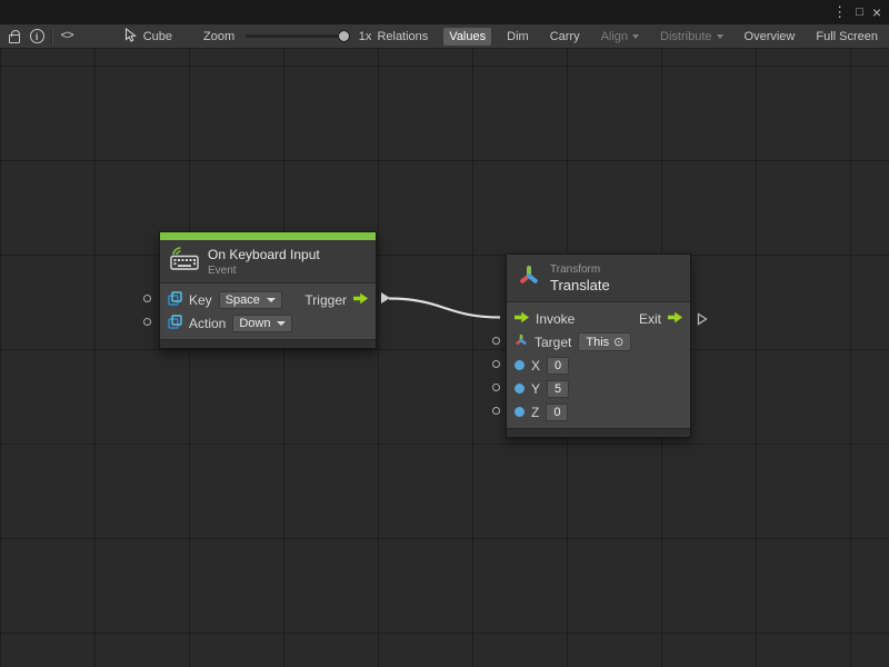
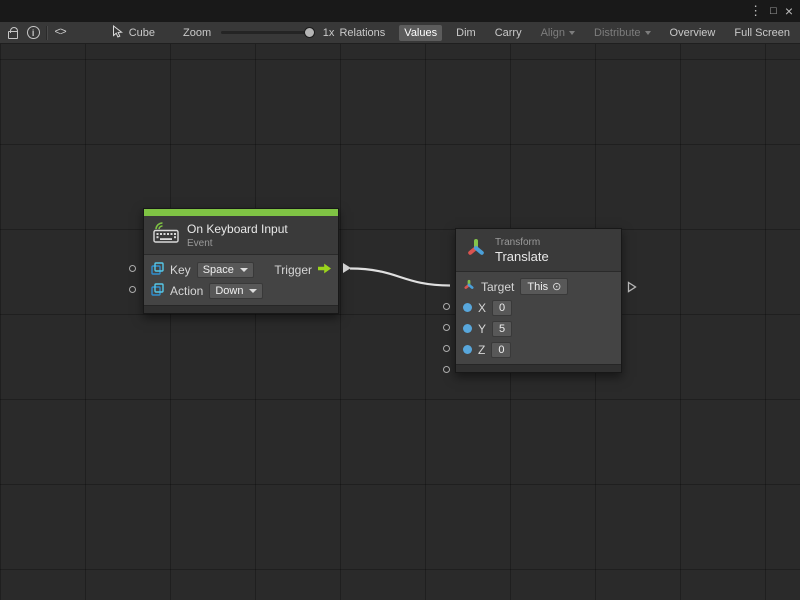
  ⋮
  □
  ×
  i
  <>
  Cube
  Zoom
  1x
  Relations
  Values
  Dim
  Carry
  Align
  Distribute
  Overview
  Full Screen
  On Keyboard Input
  Event
  Key
  Space
  Trigger
  Action
  Down
  Transform
  Translate
- Invoke
- Exit
  Target
  This
  ⊙
  X
  0
  Y
  5
  Z
  0
